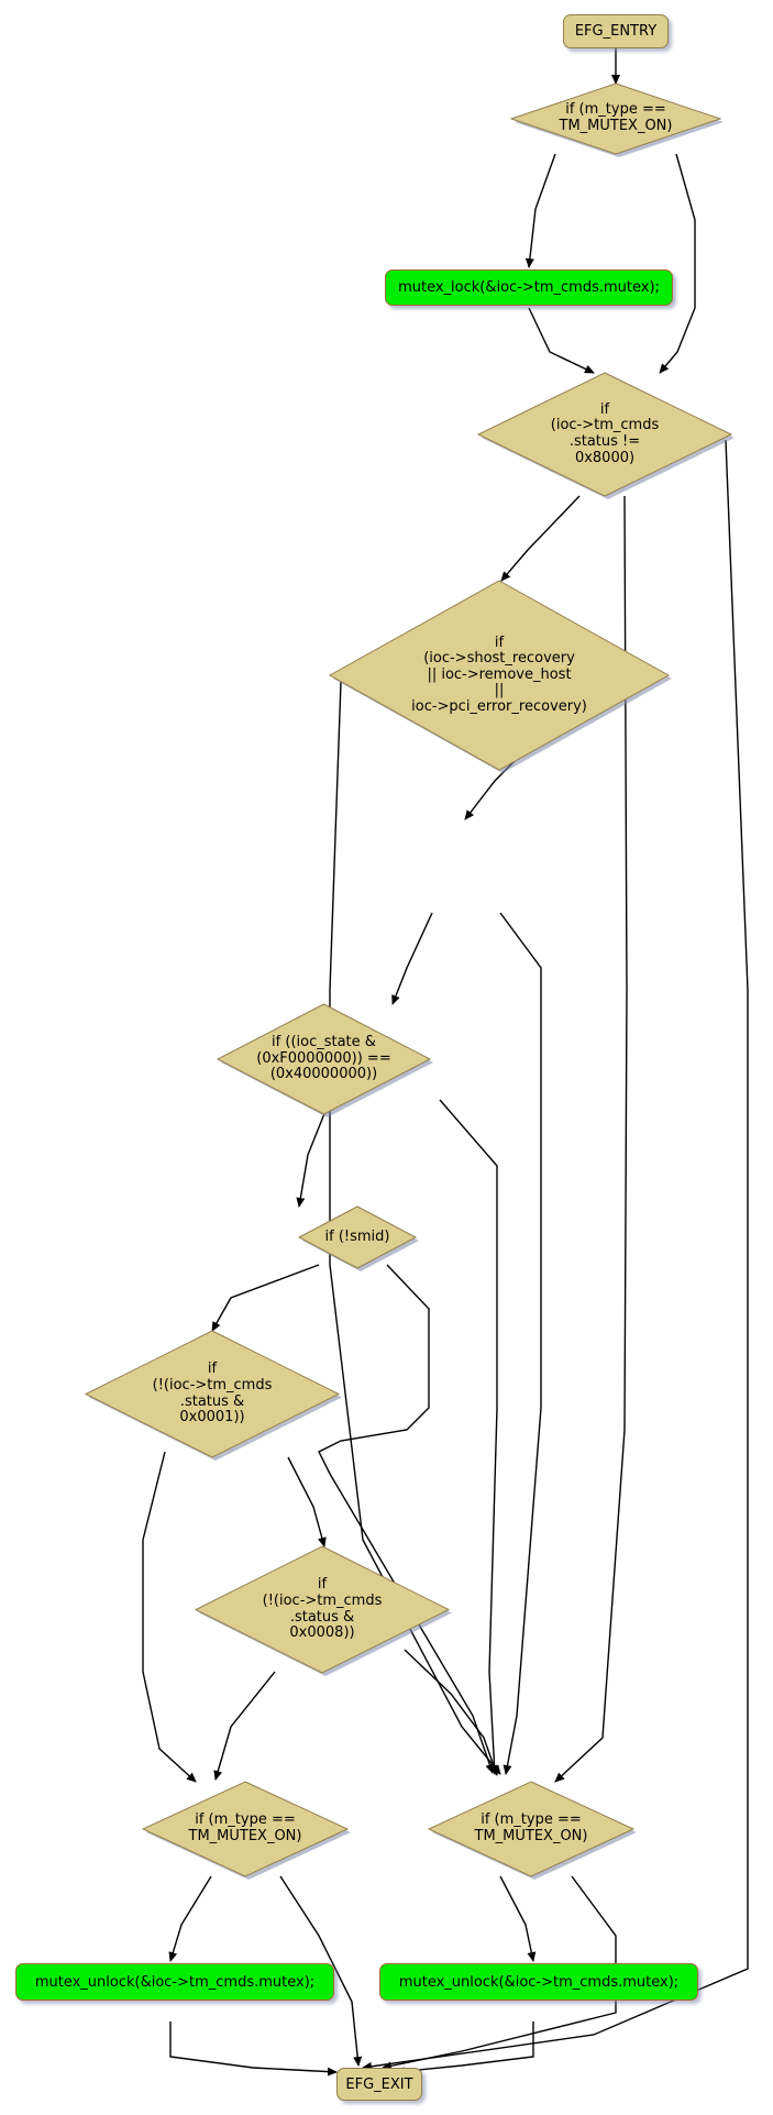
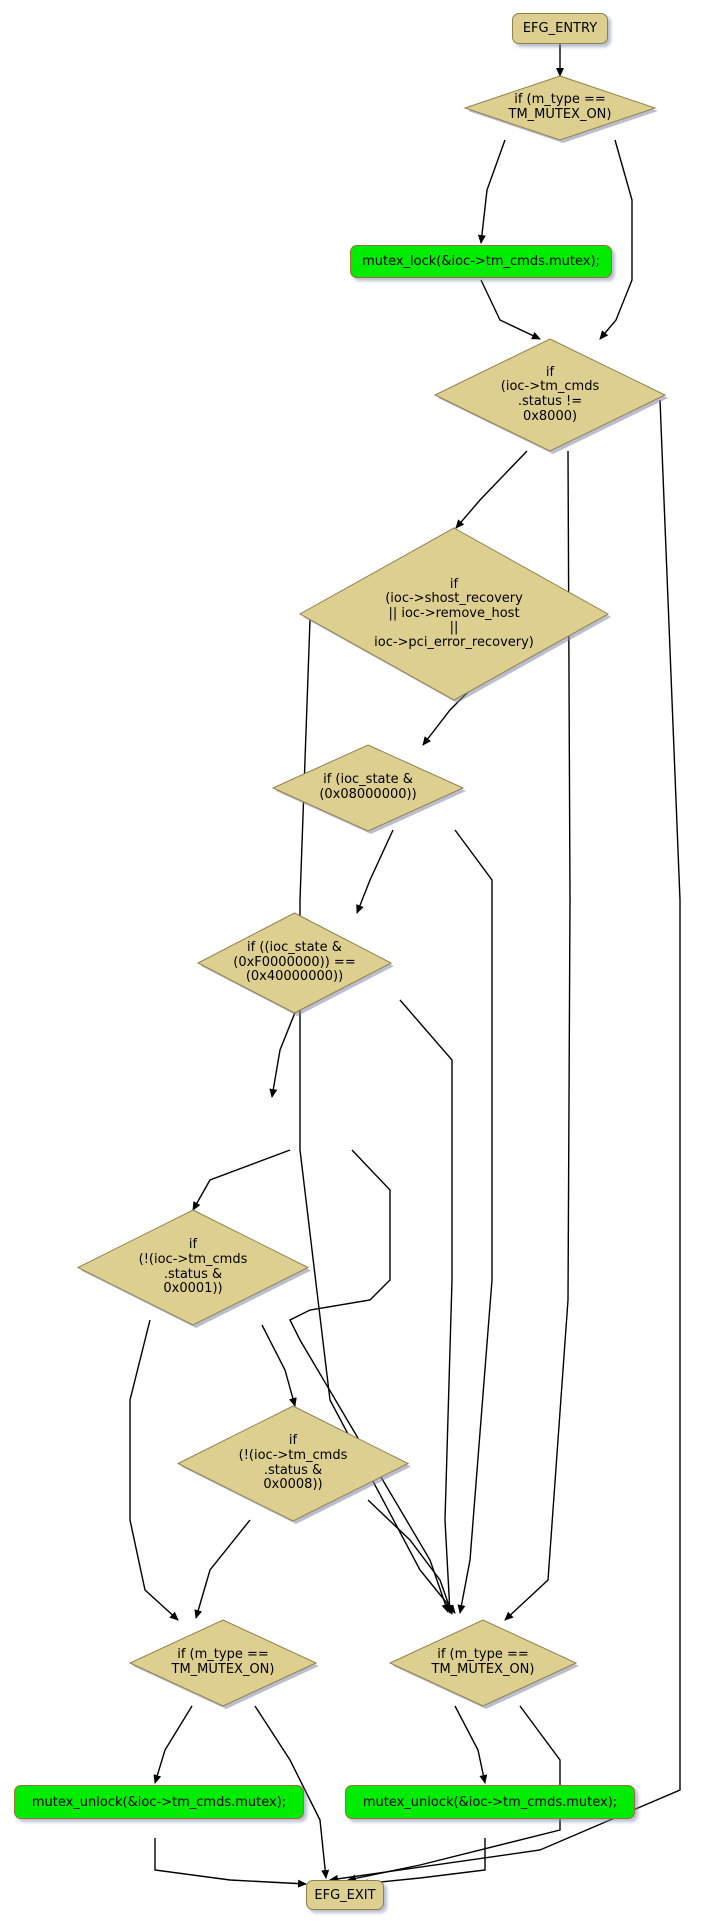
  EFG_ENTRY
  if (m_type ==
  TM_MUTEX_ON)
  mutex_lock(&ioc->tm_cmds.mutex);
  if
  (ioc->tm_cmds
  .status !=
  0x8000)
  if
  (ioc->shost_recovery
  || ioc->remove_host
  ||
  ioc->pci_error_recovery)
+ if (ioc_state &
+ (0x08000000))
  if ((ioc_state &
  (0xF0000000)) ==
  (0x40000000))
- if (!smid)
  if
  (!(ioc->tm_cmds
  .status &
  0x0001))
  if
  (!(ioc->tm_cmds
  .status &
  0x0008))
  if (m_type ==
  TM_MUTEX_ON)
  if (m_type ==
  TM_MUTEX_ON)
  mutex_unlock(&ioc->tm_cmds.mutex);
  mutex_unlock(&ioc->tm_cmds.mutex);
  EFG_EXIT
